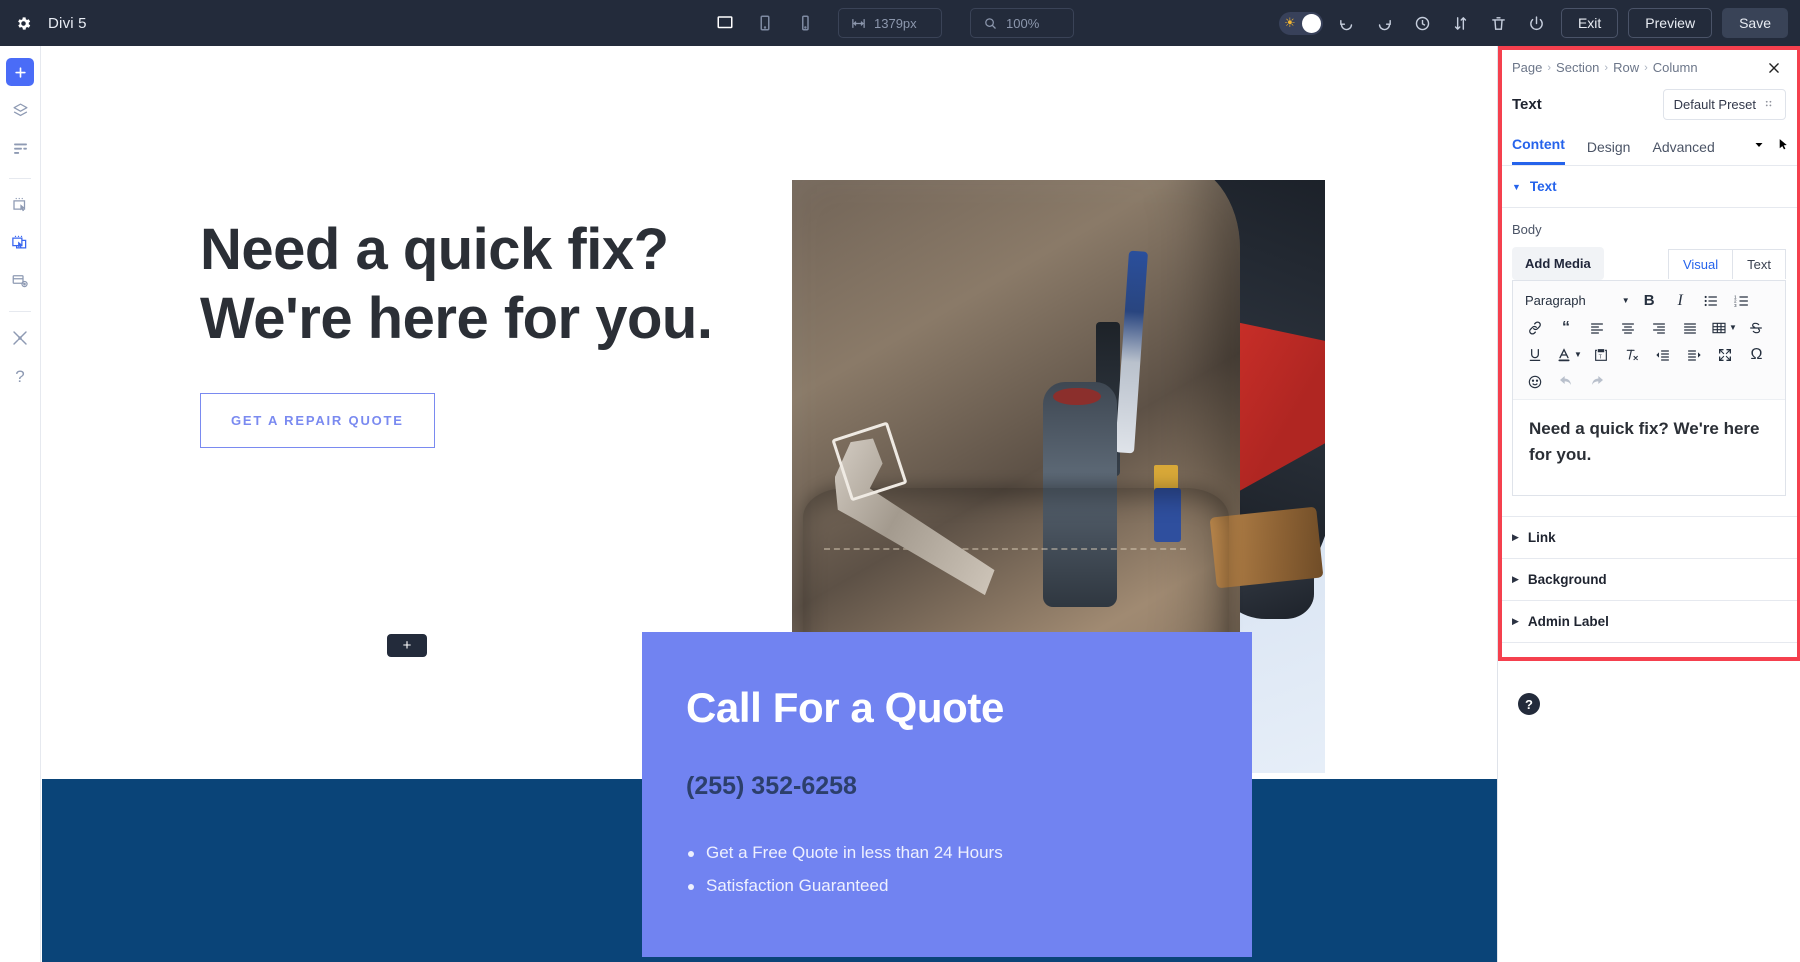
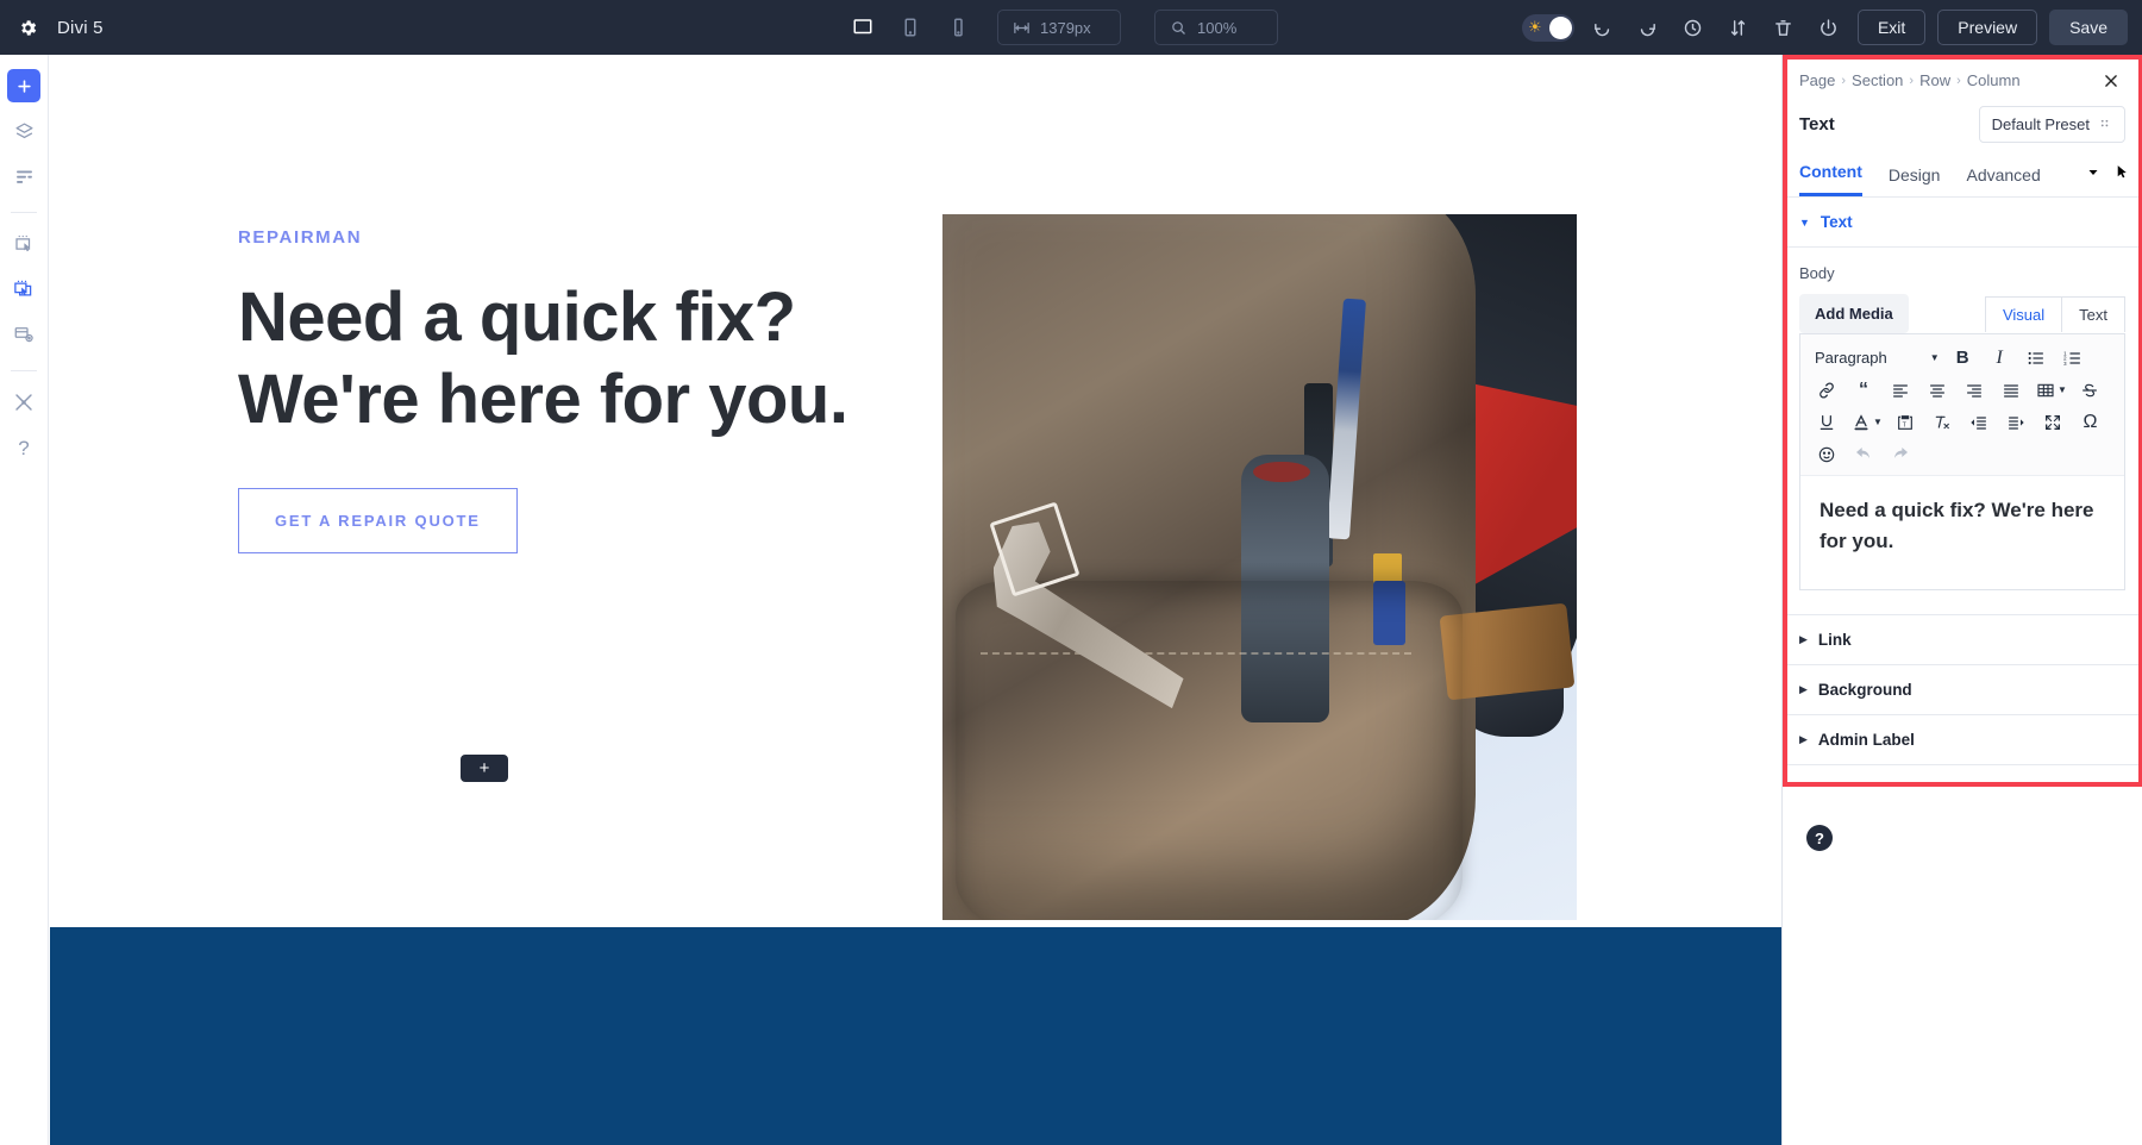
  Divi 5
  1379px
  100%
  ☀
  Exit
  Preview
  Save
  ?
+ REPAIRMAN
  Need a quick fix? We're here for you.
  GET A REPAIR QUOTE
  +
- Call For a Quote
- (255) 352-6258
- Get a Free Quote in less than 24 Hours
- Satisfaction Guaranteed
  Page
  ›
  Section
  ›
  Row
  ›
  Column
  Text
  Default Preset
  Content
  Design
  Advanced
  ▼
  Text
  Body
  Add Media
  Visual
  Text
  Paragraph
  ▼
  B
  I
  “
  ▼
  ▼
  Ω
  Need a quick fix? We're here for you.
  ▶
  Link
  ▶
  Background
  ▶
  Admin Label
  ?
